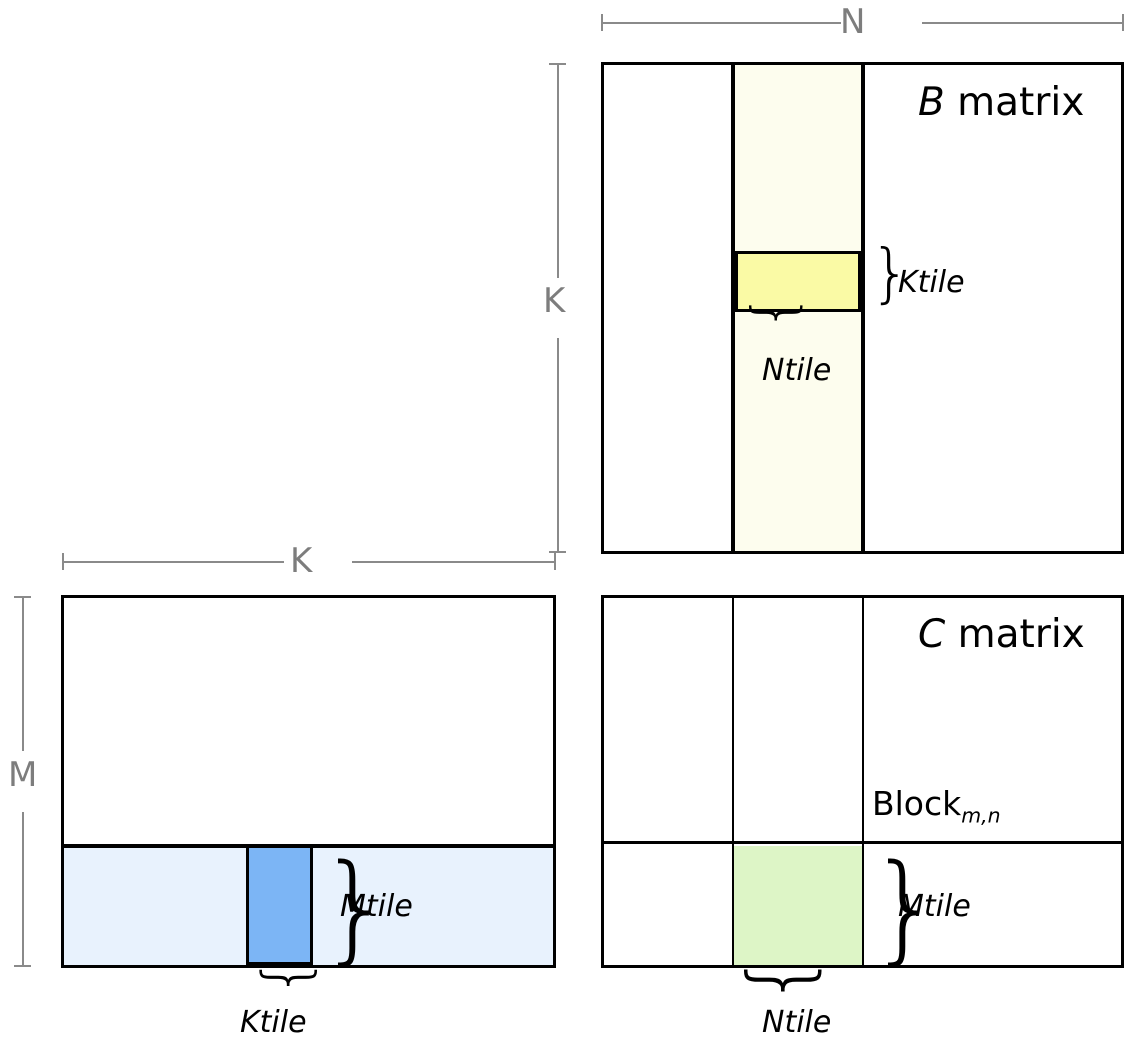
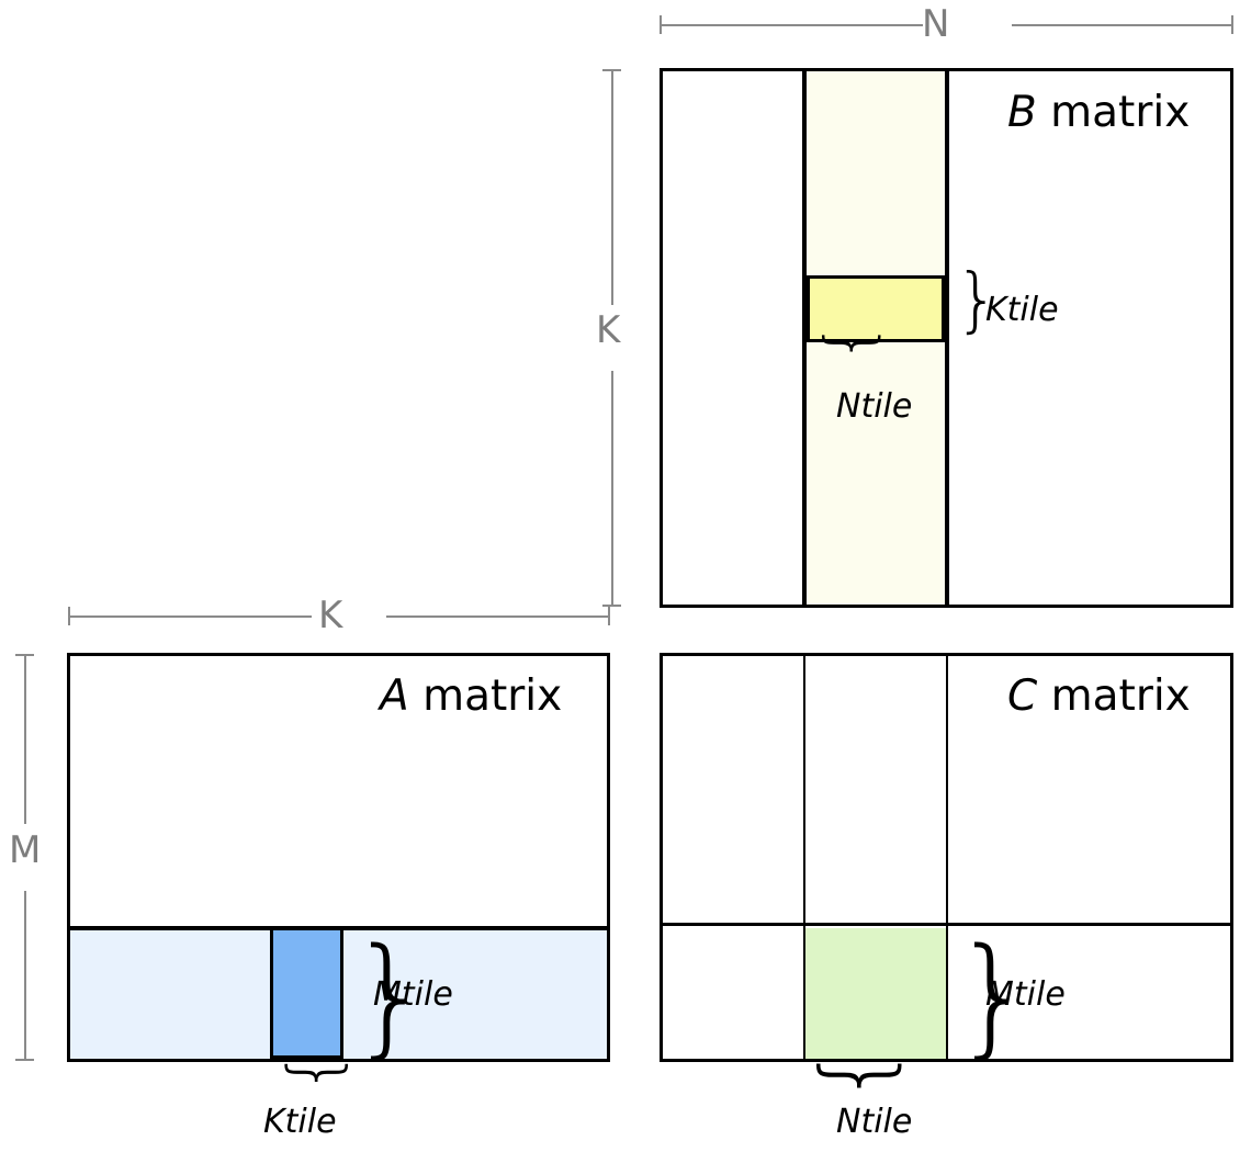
  N
  K
  B matrix
  }
  Ktile
  Ntile
  K
  M
+ A matrix
  }
  Mtile
  Ktile
  C matrix
- Blockm,n
  }
  Mtile
  Ntile
